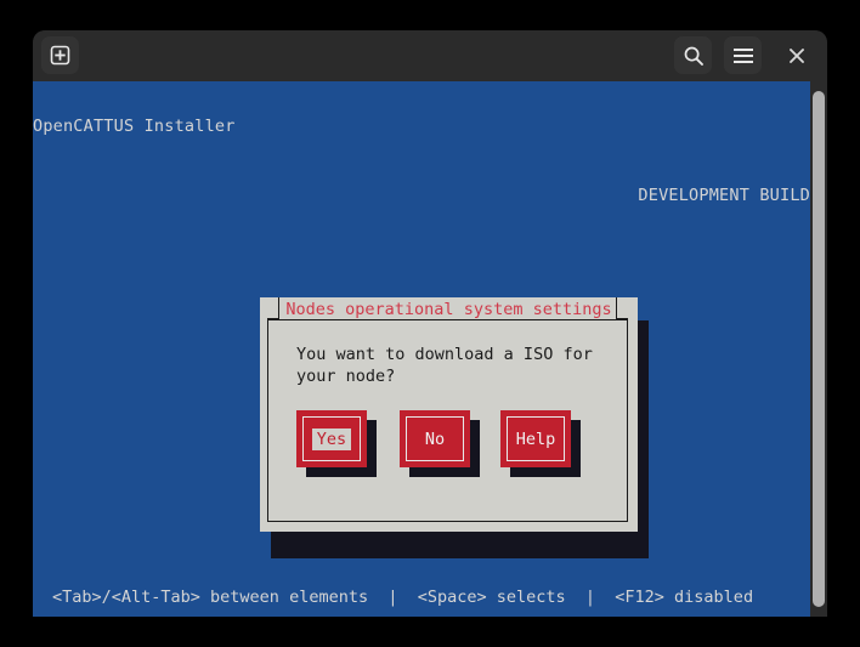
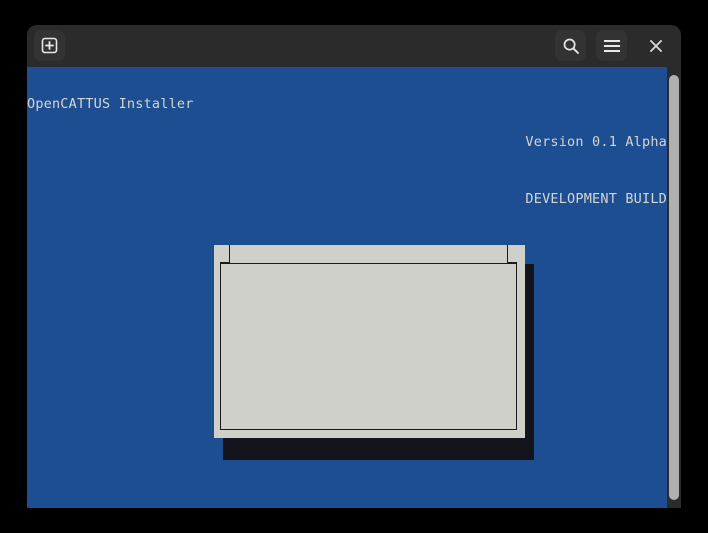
  OpenCATTUS Installer
+ Version 0.1 Alpha
  DEVELOPMENT BUILD
- Nodes operational system settings
- You want to download a ISO for
- your node?
- Yes
- No
- Help
- <Tab>/<Alt-Tab> between elements | <Space> selects | <F12> disabled
